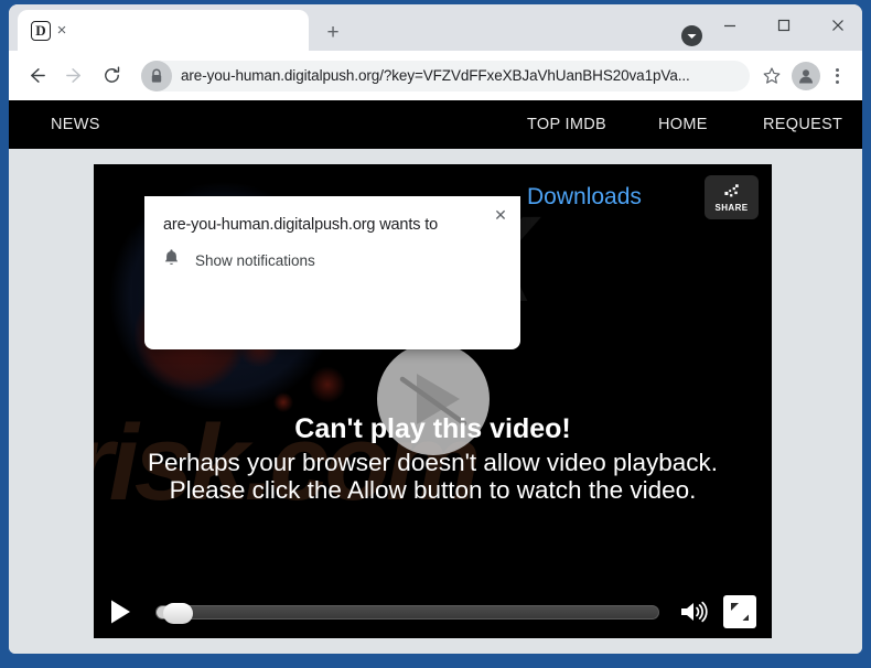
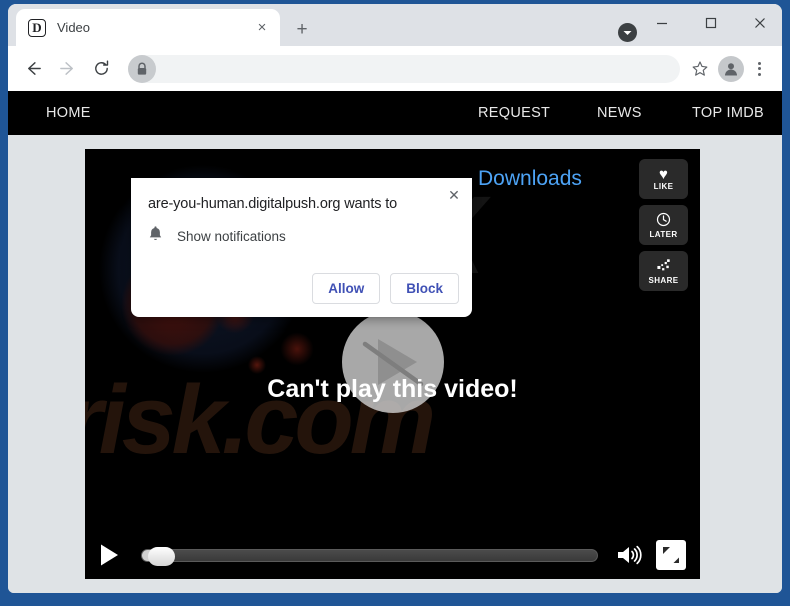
  D
+ Video
  ×
  +
- are-you-human.digitalpush.org/?key=VFZVdFFxeXBJaVhUanBHS20va1pVa...
- NEWS
+ HOME
- TOP IMDB
+ REQUEST
- HOME
+ NEWS
- REQUEST
+ TOP IMDB
  isk.com
  Downloads
+ ♥
+ LIKE
+ LATER
  SHARE
  Can't play this video!
- Perhaps your browser doesn't allow video playback. Please click the Allow button to watch the video.
  ✕
  are-you-human.digitalpush.org wants to
  Show notifications
+ Allow
+ Block
